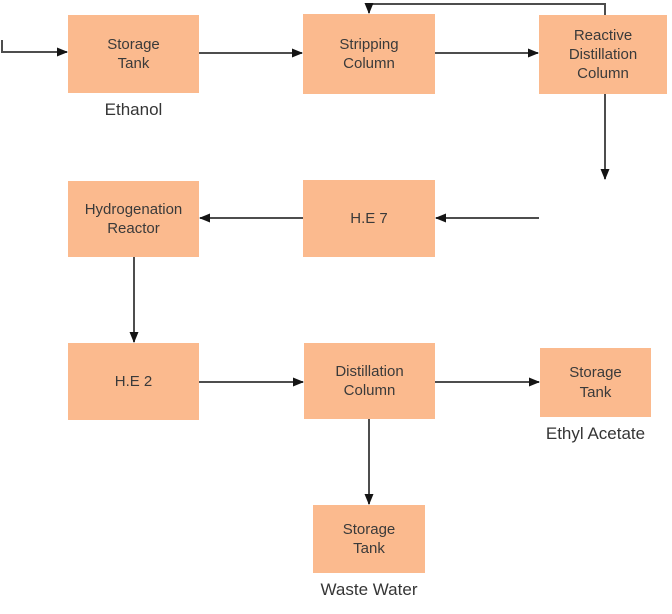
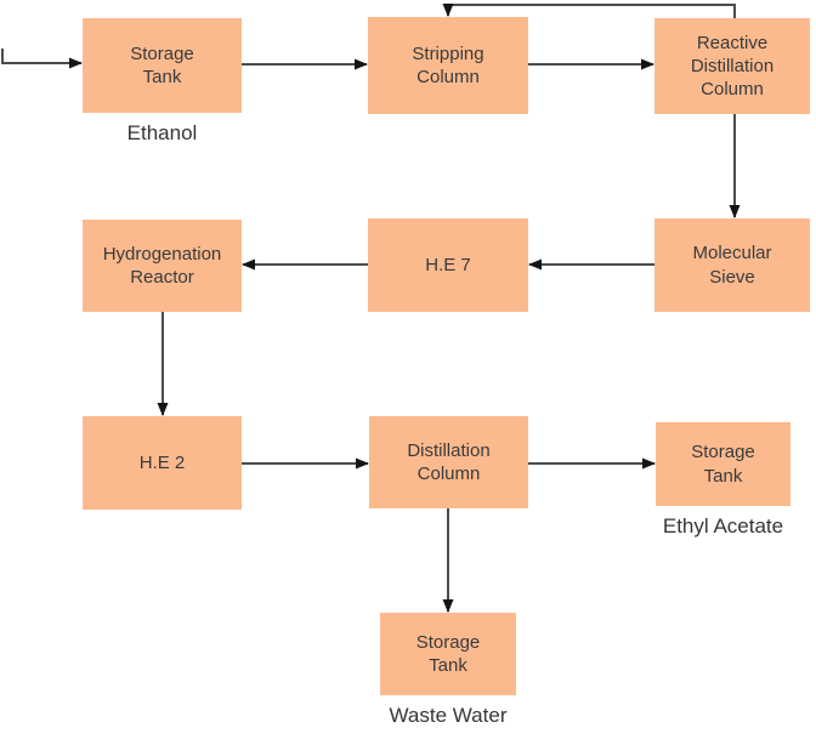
  Storage
  Tank
  Ethanol
  Stripping
  Column
  Reactive
  Distillation
  Column
  Hydrogenation
  Reactor
  H.E 7
+ Molecular
+ Sieve
  H.E 2
  Distillation
  Column
  Storage
  Tank
  Ethyl Acetate
  Storage
  Tank
  Waste Water
